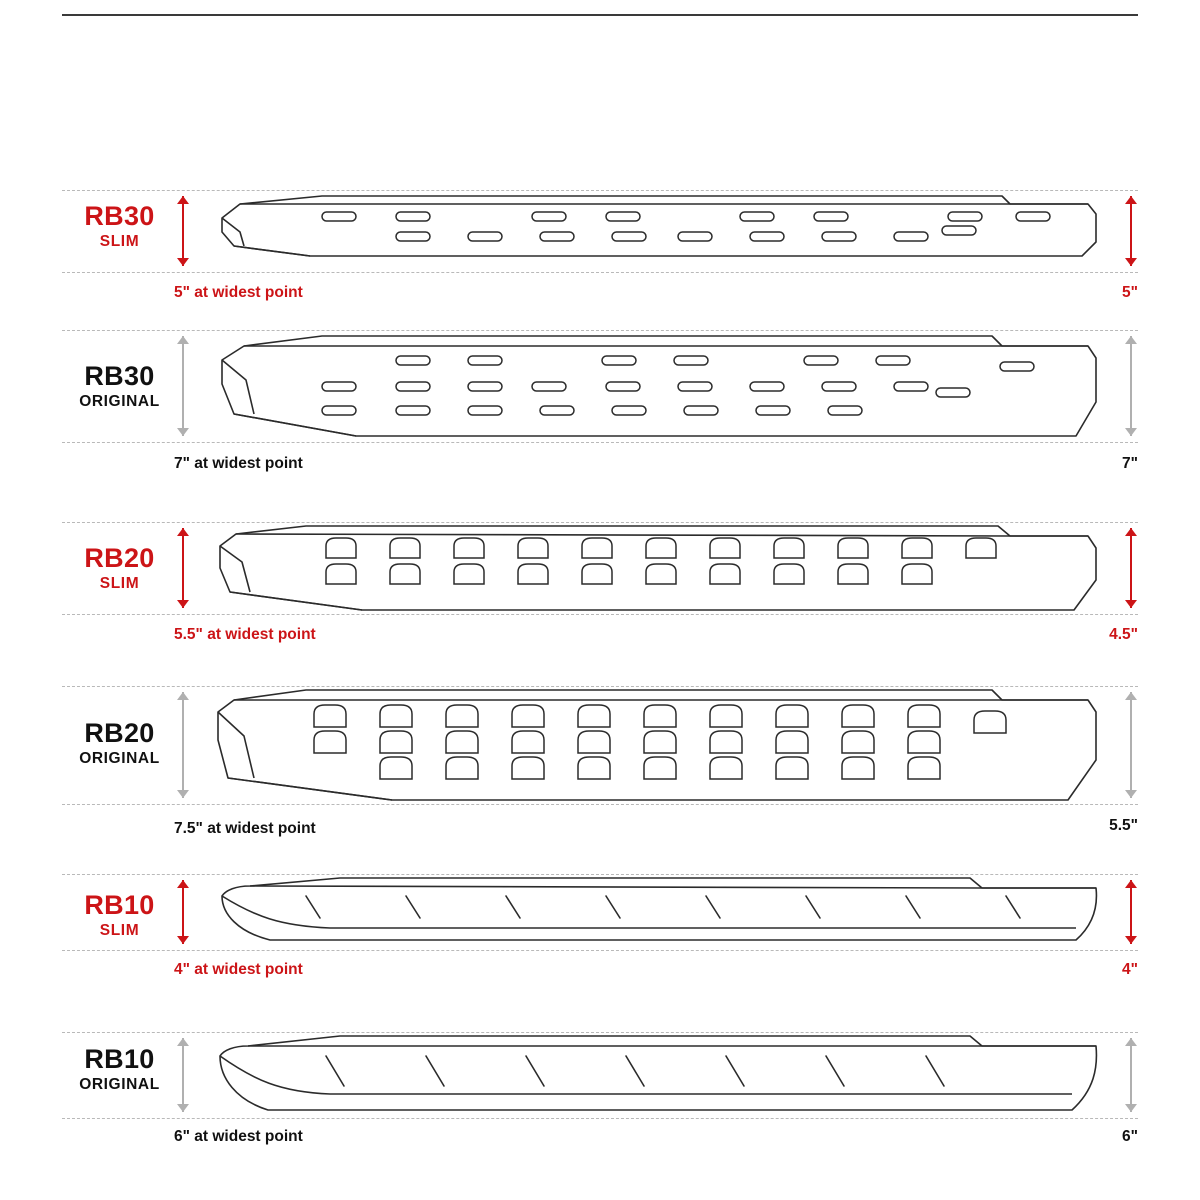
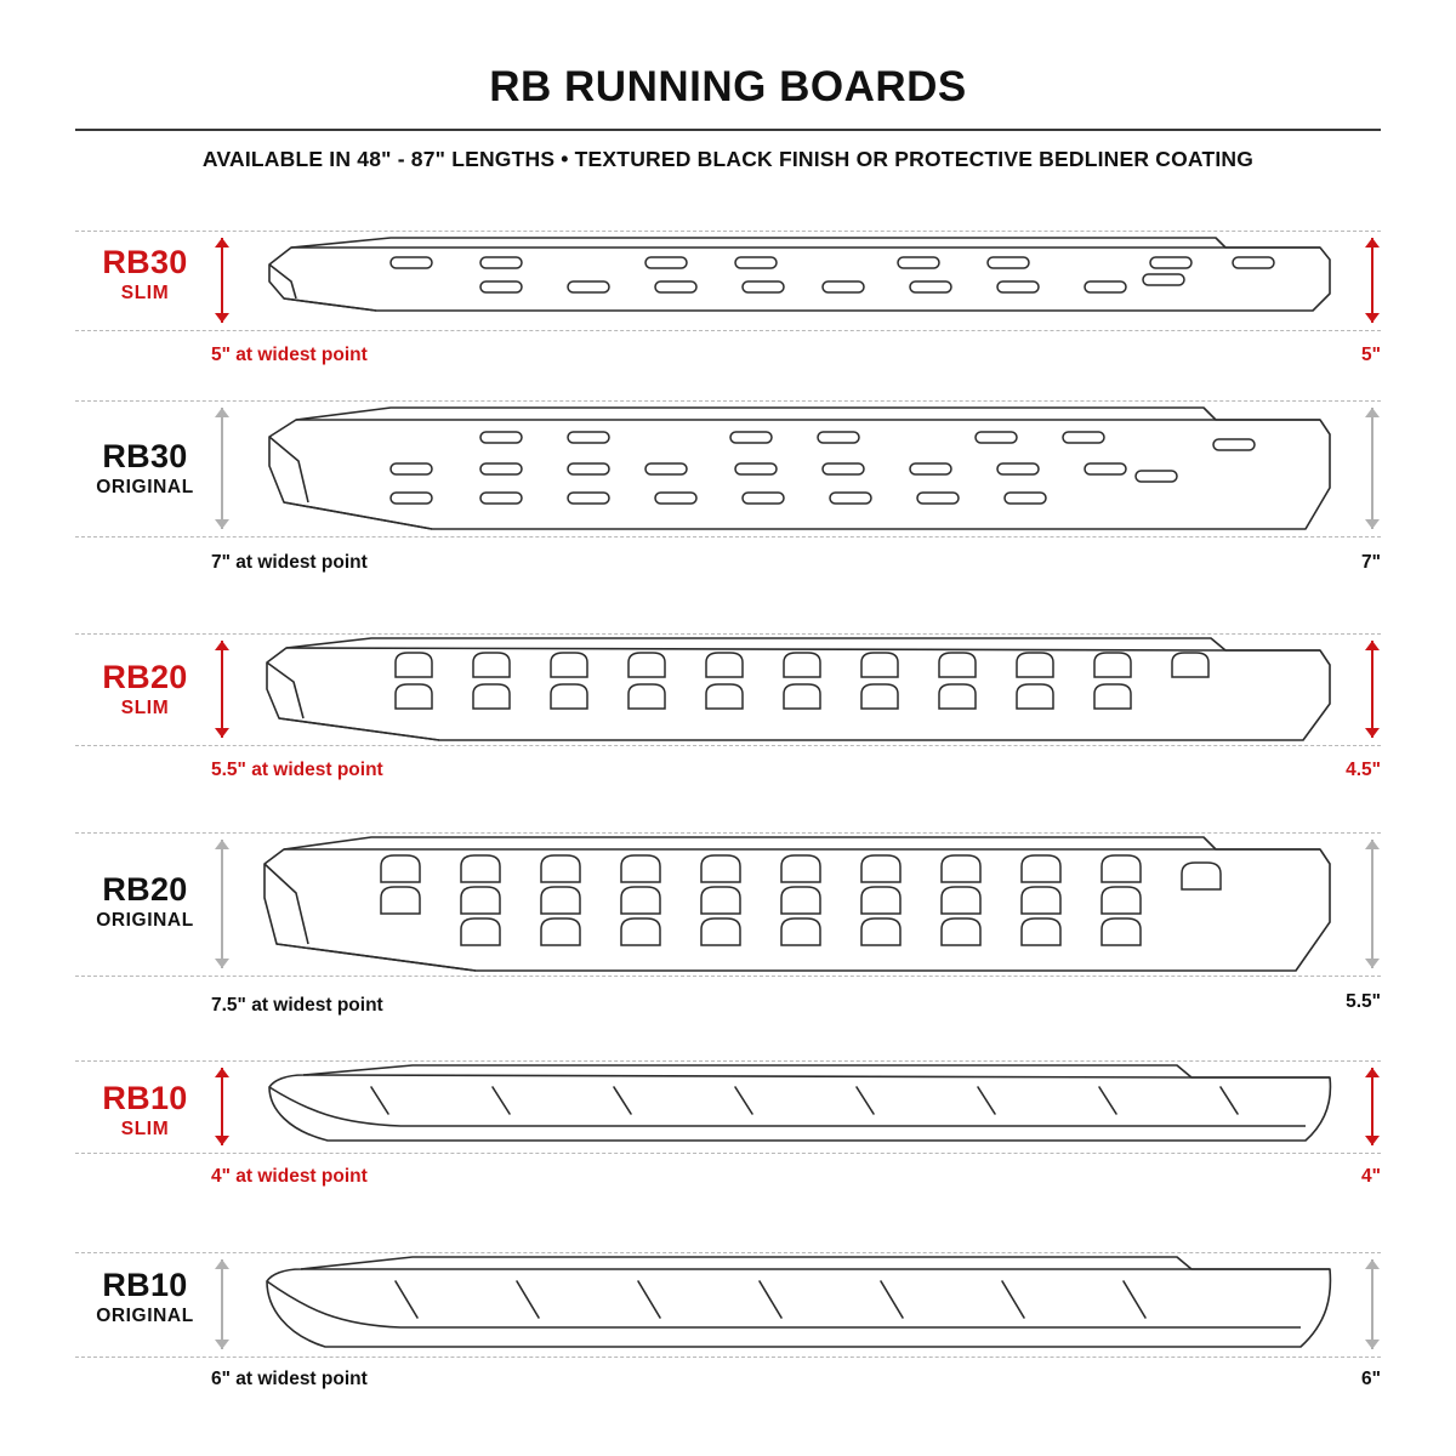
+ RB RUNNING BOARDS
+ AVAILABLE IN 48" - 87" LENGTHS • TEXTURED BLACK FINISH OR PROTECTIVE BEDLINER COATING
  RB30
  SLIM
  5" at widest point
  5"
  RB30
  ORIGINAL
  7" at widest point
  7"
  RB20
  SLIM
  5.5" at widest point
  4.5"
  RB20
  ORIGINAL
  7.5" at widest point
  5.5"
  RB10
  SLIM
  4" at widest point
  4"
  RB10
  ORIGINAL
  6" at widest point
  6"
